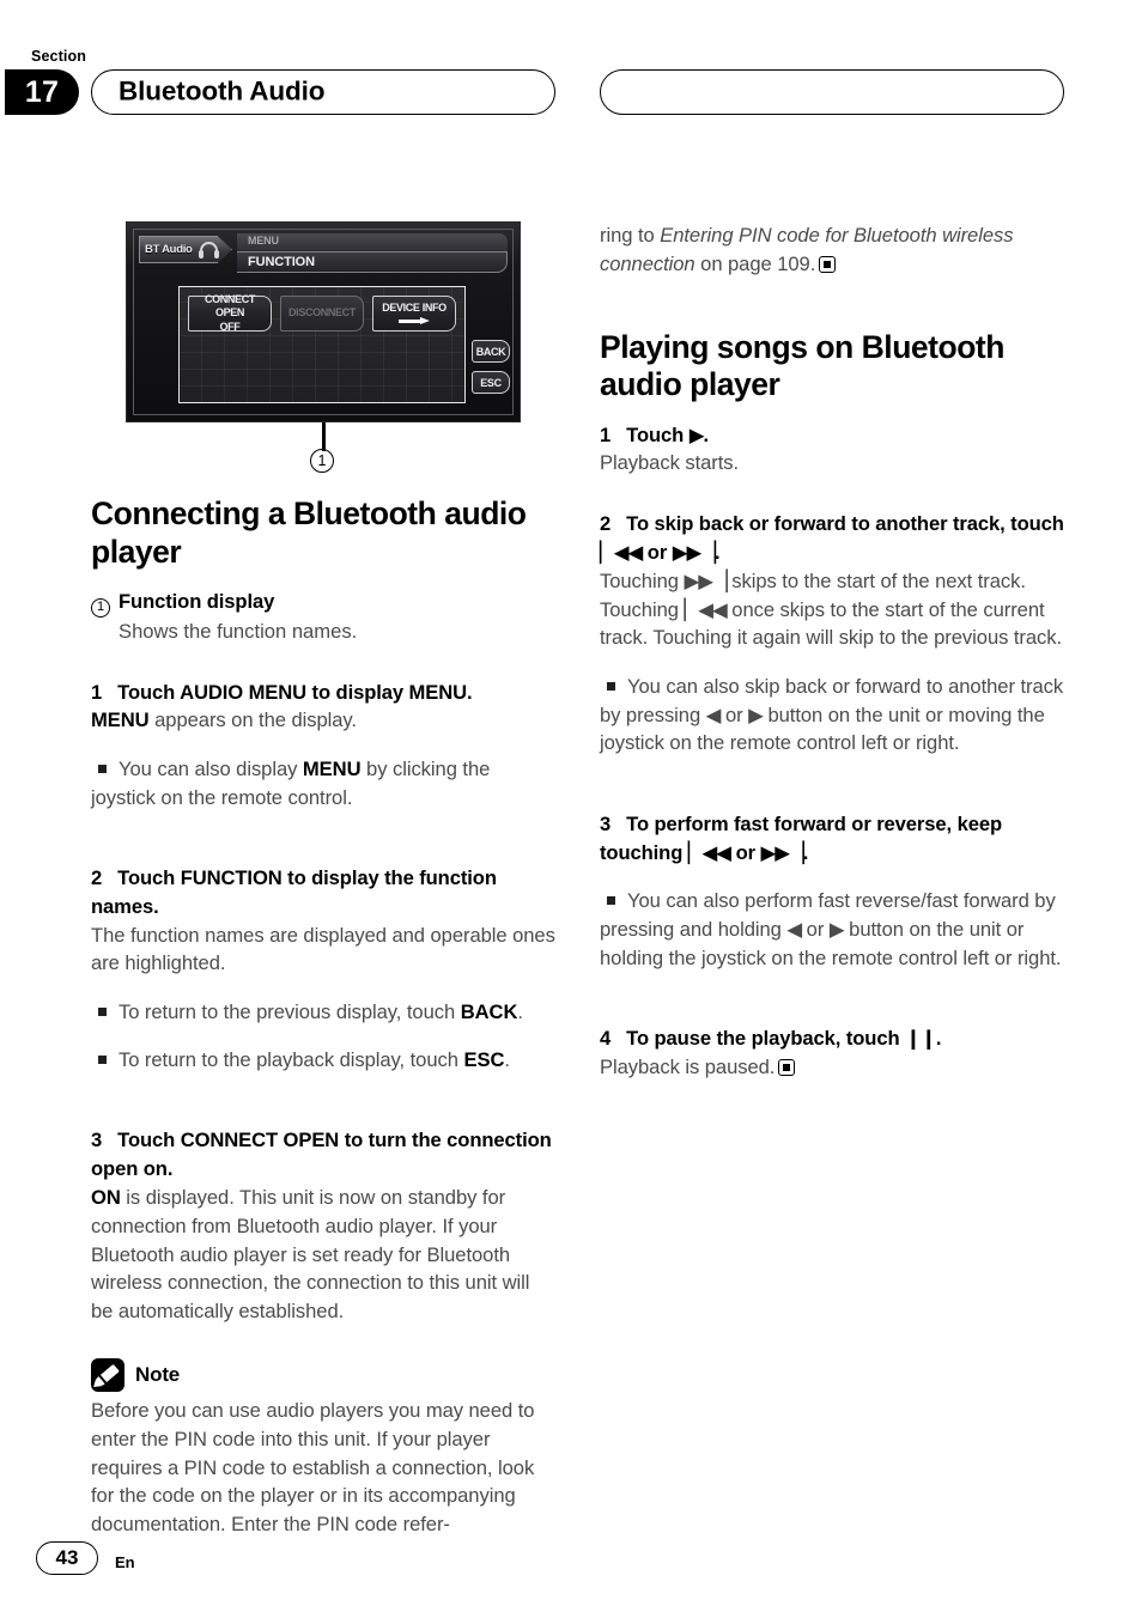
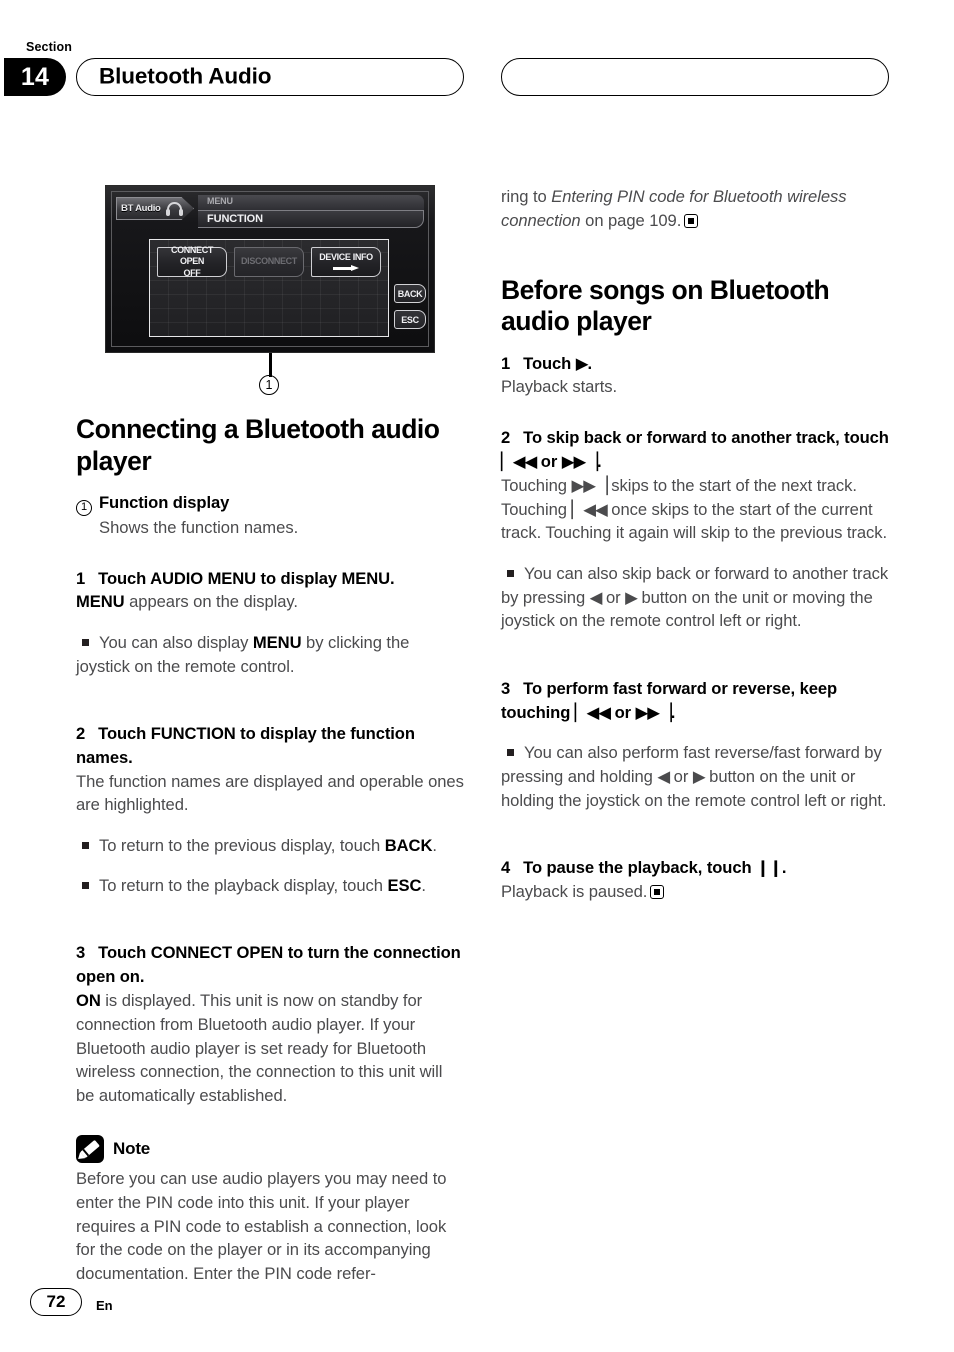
  Section
- 17
+ 14
  Bluetooth Audio
  BT Audio
  MENU
  FUNCTION
  CONNECT OPEN
  OFF
  DISCONNECT
  DEVICE INFO
  BACK
  ESC
  1
  Connecting a Bluetooth audio player
  1 Function display
  Shows the function names.
  1 Touch AUDIO MENU to display MENU.
  MENU appears on the display.
  You can also display MENU by clicking the joystick on the remote control.
  2 Touch FUNCTION to display the function names.
  The function names are displayed and operable ones are highlighted.
  To return to the previous display, touch BACK.
  To return to the playback display, touch ESC.
  3 Touch CONNECT OPEN to turn the connection open on.
  ON is displayed. This unit is now on standby for connection from Bluetooth audio player. If your Bluetooth audio player is set ready for Bluetooth wireless connection, the connection to this unit will be automatically established.
  Note
  Before you can use audio players you may need to enter the PIN code into this unit. If your player requires a PIN code to establish a connection, look for the code on the player or in its accompanying documentation. Enter the PIN code refer-
  ring to Entering PIN code for Bluetooth wireless connection on page 109.
- Playing songs on Bluetooth audio player
+ Before songs on Bluetooth audio player
  1 Touch ▶.
  Playback starts.
  2 To skip back or forward to another track, touch ▏◀◀ or ▶▶▕.
  Touching ▶▶▕ skips to the start of the next track. Touching ▏◀◀ once skips to the start of the current track. Touching it again will skip to the previous track.
  You can also skip back or forward to another track by pressing ◀ or ▶ button on the unit or moving the joystick on the remote control left or right.
  3 To perform fast forward or reverse, keep touching ▏◀◀ or ▶▶▕.
  You can also perform fast reverse/fast forward by pressing and holding ◀ or ▶ button on the unit or holding the joystick on the remote control left or right.
  4 To pause the playback, touch ❙❙.
  Playback is paused.
- 43
+ 72
  En
